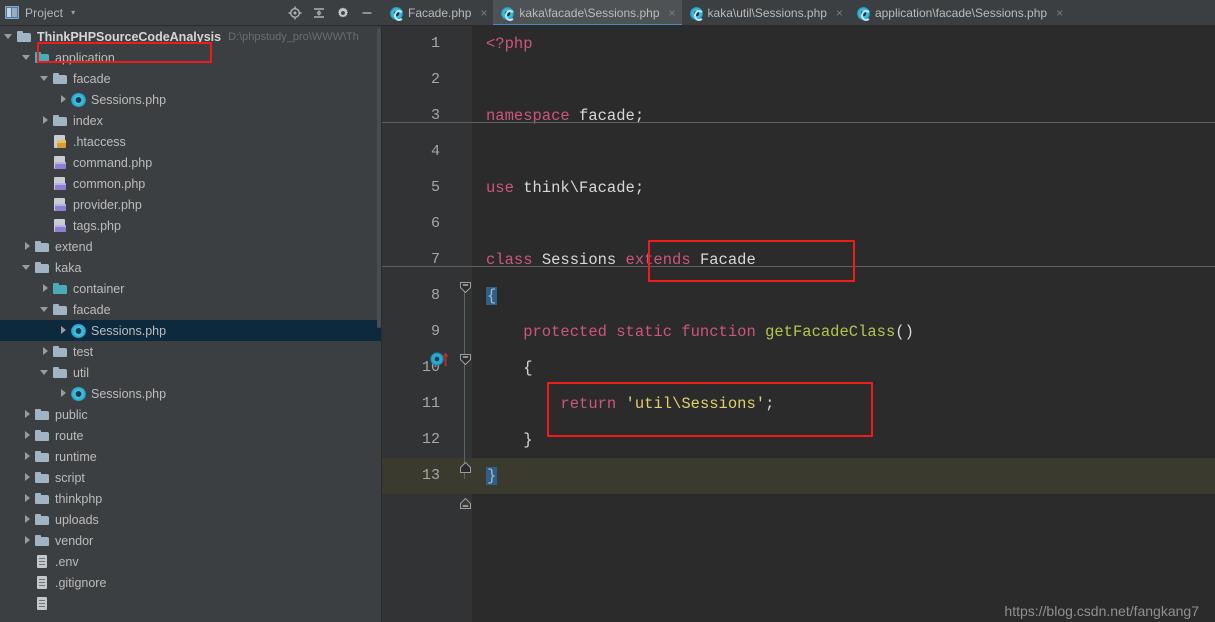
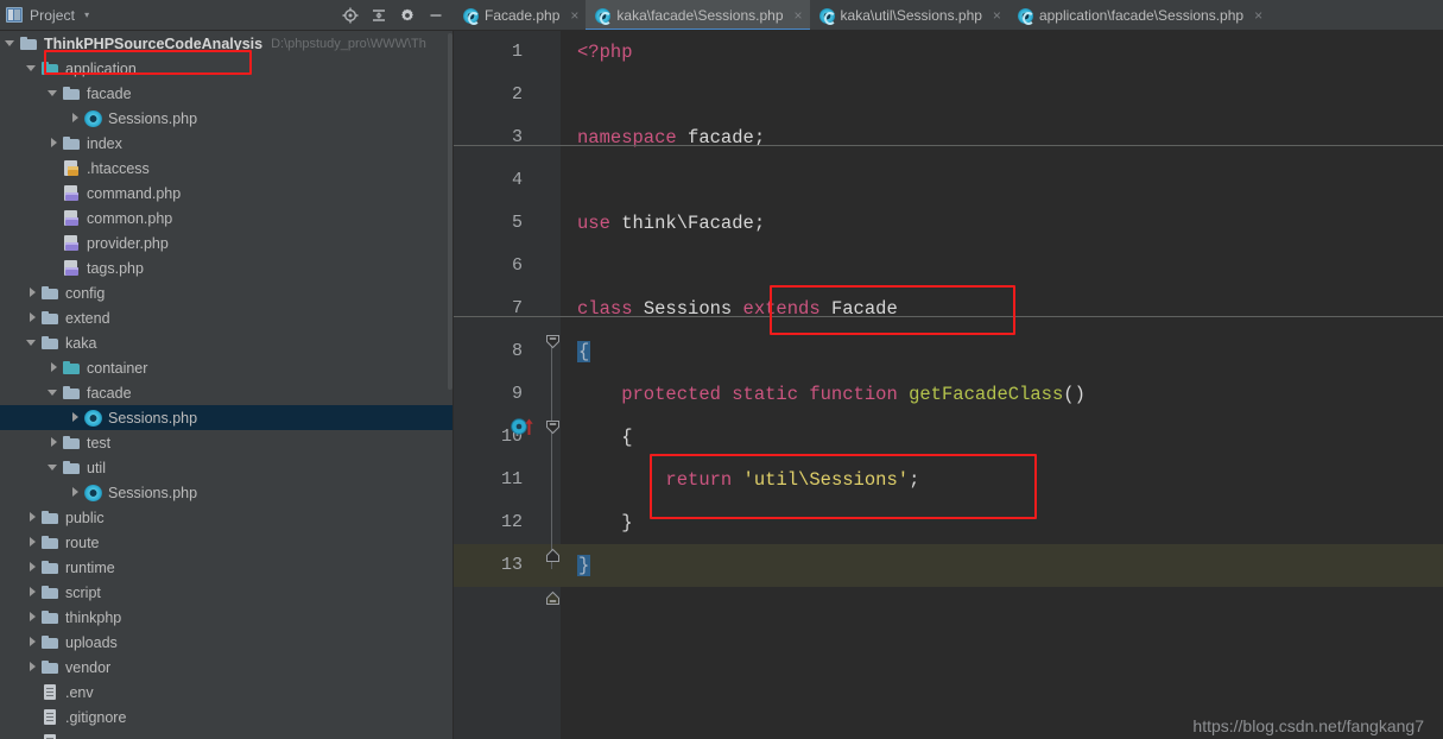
  Project
  ▾
  Facade.php
  ×
  kaka\facade\Sessions.php
  ×
  kaka\util\Sessions.php
  ×
  application\facade\Sessions.php
  ×
  ThinkPHPSourceCodeAnalysis
  D:\phpstudy_pro\WWW\Th
  application
  facade
  Sessions.php
  index
  .htaccess
  command.php
  common.php
  provider.php
  tags.php
+ config
  extend
  kaka
  container
  facade
  Sessions.php
  test
  util
  Sessions.php
  public
  route
  runtime
  script
  thinkphp
  uploads
  vendor
  .env
  .gitignore
  <?php
  namespace facade;
  use think\Facade;
  class Sessions extends Facade
  {
  protected static function getFacadeClass()
  {
  return 'util\Sessions';
  }
  }
  1
  2
  3
  4
  5
  6
  7
  8
  9
  10
  11
  12
  13
  https://blog.csdn.net/fangkang7
